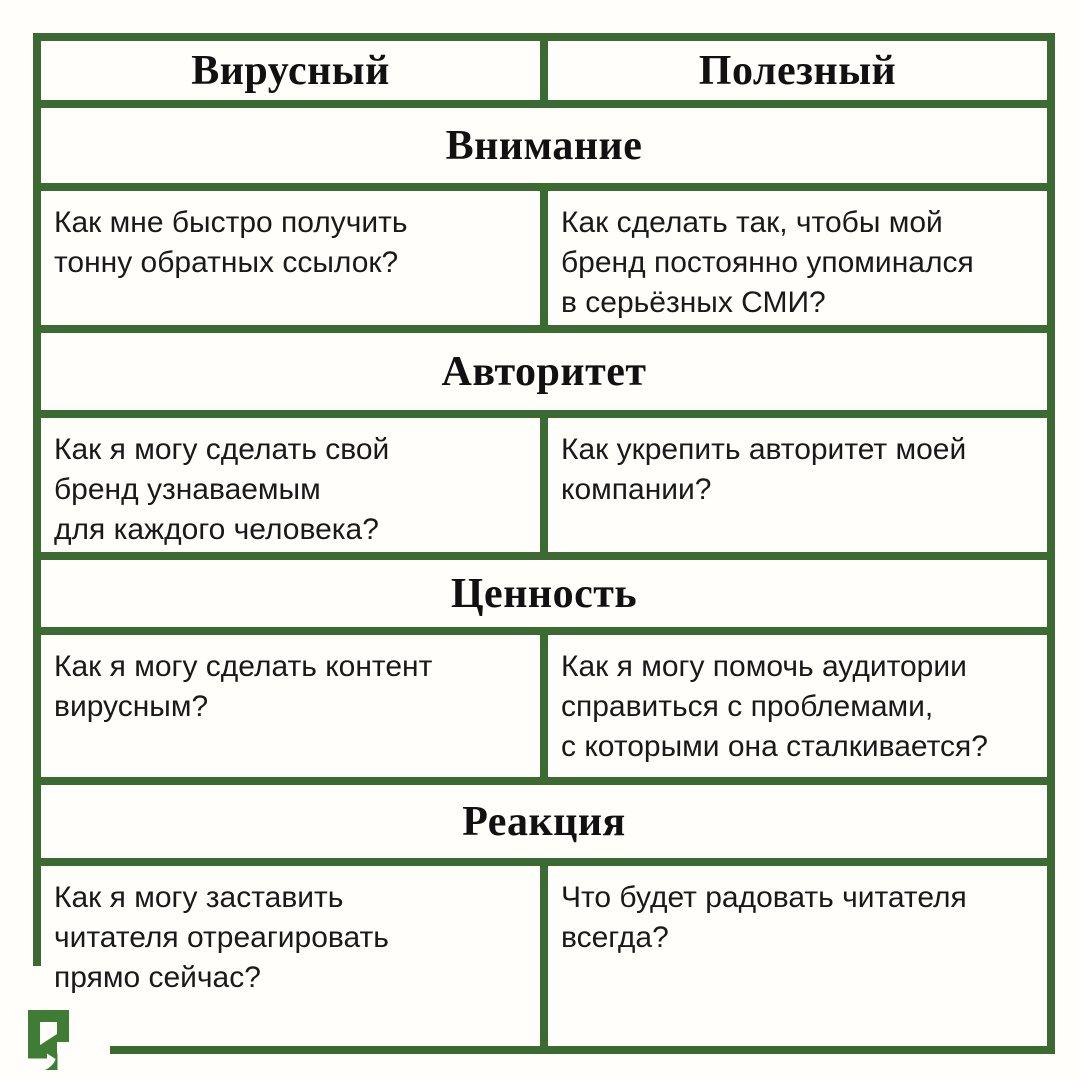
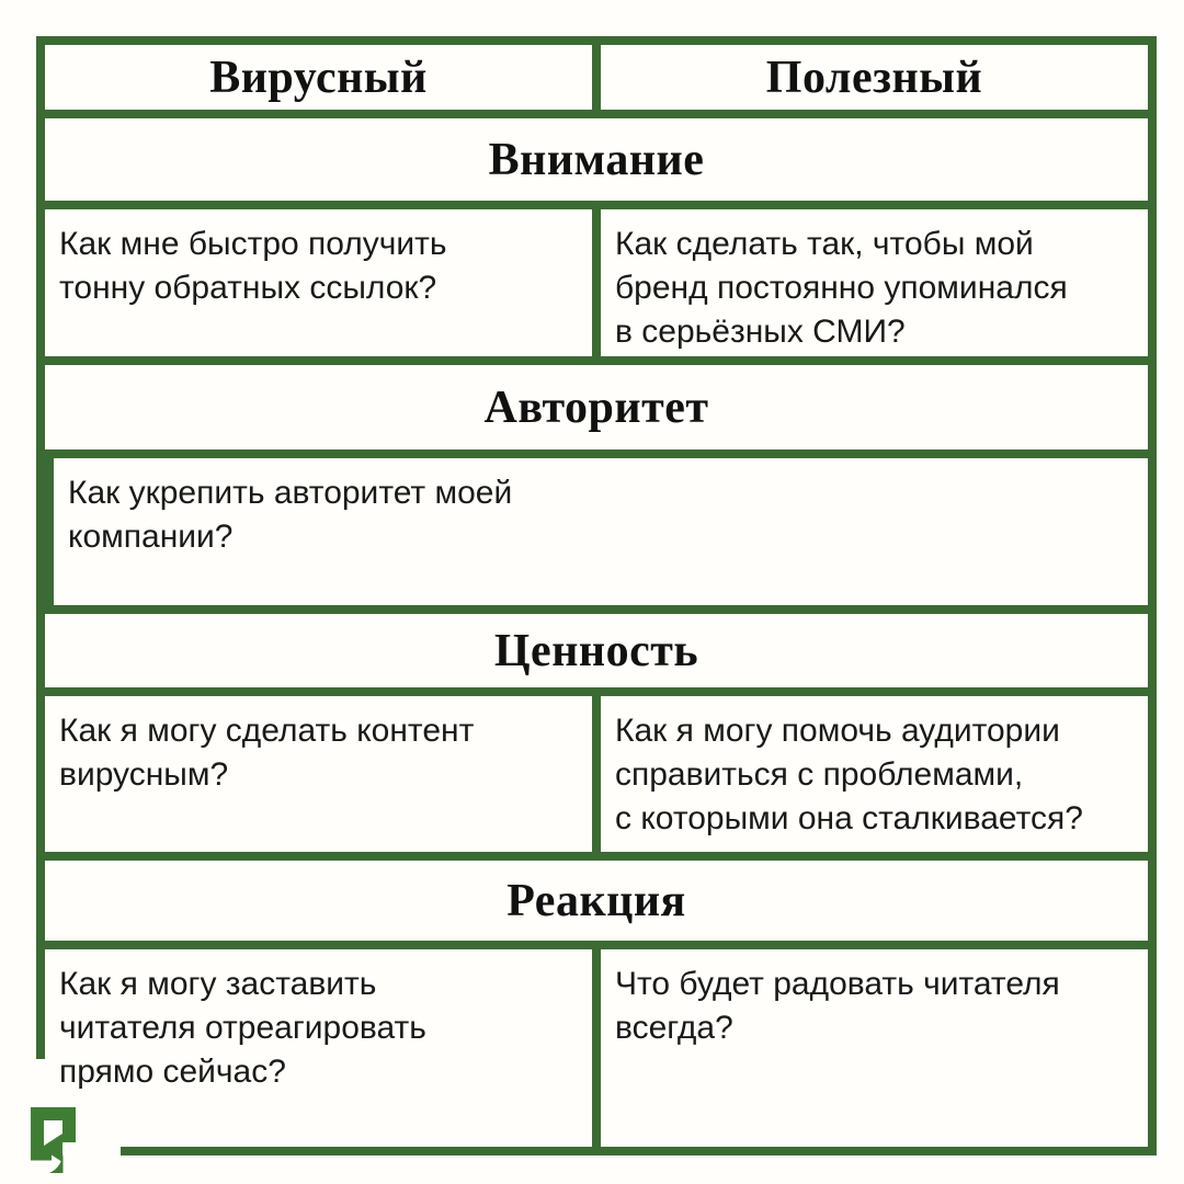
  Вирусный
  Полезный
  Внимание
  Как мне быстро получить
  тонну обратных ссылок?
  Как сделать так, чтобы мой
  бренд постоянно упоминался
  в серьёзных СМИ?
  Авторитет
- Как я могу сделать свой
- бренд узнаваемым
- для каждого человека?
  Как укрепить авторитет моей
  компании?
  Ценность
  Как я могу сделать контент
  вирусным?
  Как я могу помочь аудитории
  справиться с проблемами,
  с которыми она сталкивается?
  Реакция
  Как я могу заставить
  читателя отреагировать
  прямо сейчас?
  Что будет радовать читателя
  всегда?
